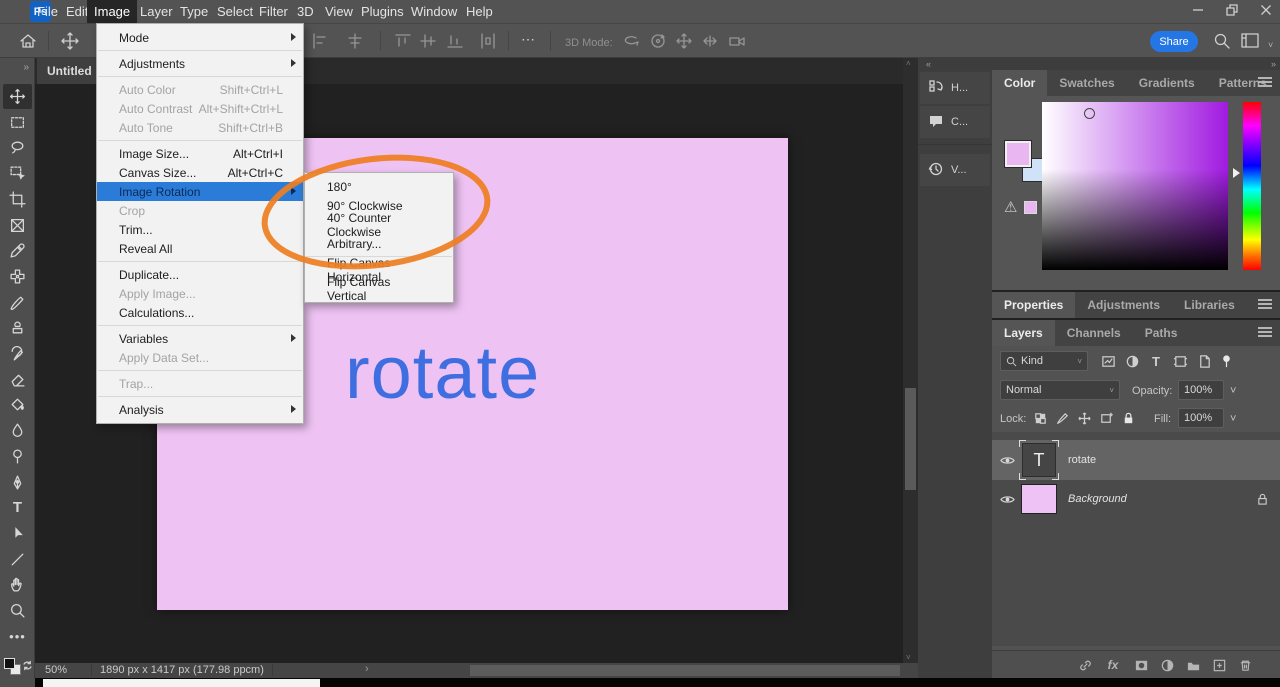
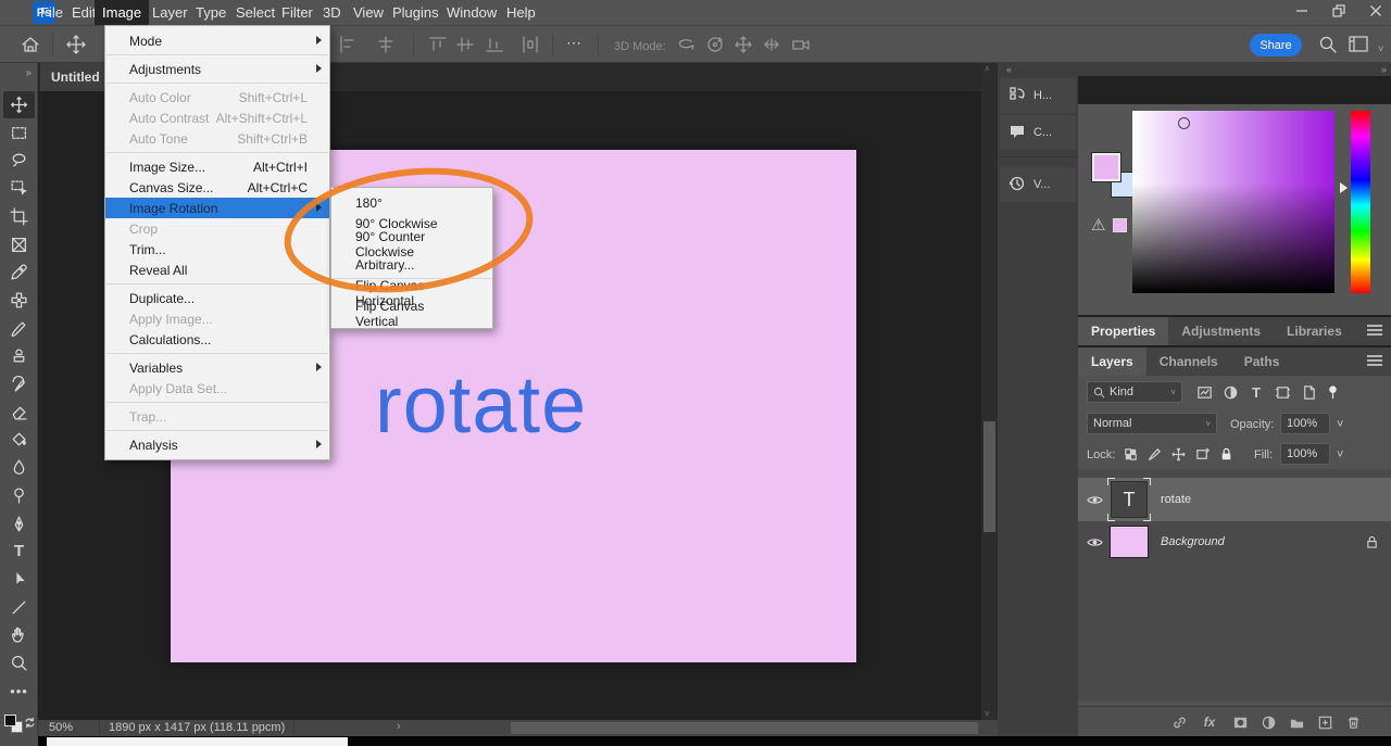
  Ps
  File
  Edi
  Image
  Layer
  Type
  Select
  Filter
  3D
  View
  Plugins
  Window
  Help
  ⋯
  3D Mode:
  Share
  ˅
  »
  T
  •••
  Untitled
  rotate
  ˄
  ˅
  50%
- 1890 px x 1417 px (177.98 ppcm)
+ 1890 px x 1417 px (118.11 ppcm)
  ›
  «
  »
  H...
  C...
  V...
- Color
- Swatches
- Gradients
- Patterns
  ⚠
  Properties
  Adjustments
  Libraries
  Layers
  Channels
  Paths
  Kind
  ˅
  T
  Normal
  ˅
  Opacity:
  100%
  ˅
  Lock:
  Fill:
  100%
  ˅
  T
  rotate
  Background
  fx
  Mode
  Adjustments
  Auto Color
  Shift+Ctrl+L
  Auto Contrast
  Alt+Shift+Ctrl+L
  Auto Tone
  Shift+Ctrl+B
  Image Size...
  Alt+Ctrl+I
  Canvas Size...
  Alt+Ctrl+C
  Image Rotation
  Crop
  Trim...
  Reveal All
  Duplicate...
  Apply Image...
  Calculations...
  Variables
  Apply Data Set...
  Trap...
  Analysis
  180°
  90° Clockwise
- 40° Counter Clockwise
+ 90° Counter Clockwise
  Arbitrary...
  lip Can Horizontal
  Flip Canvas Vertical
